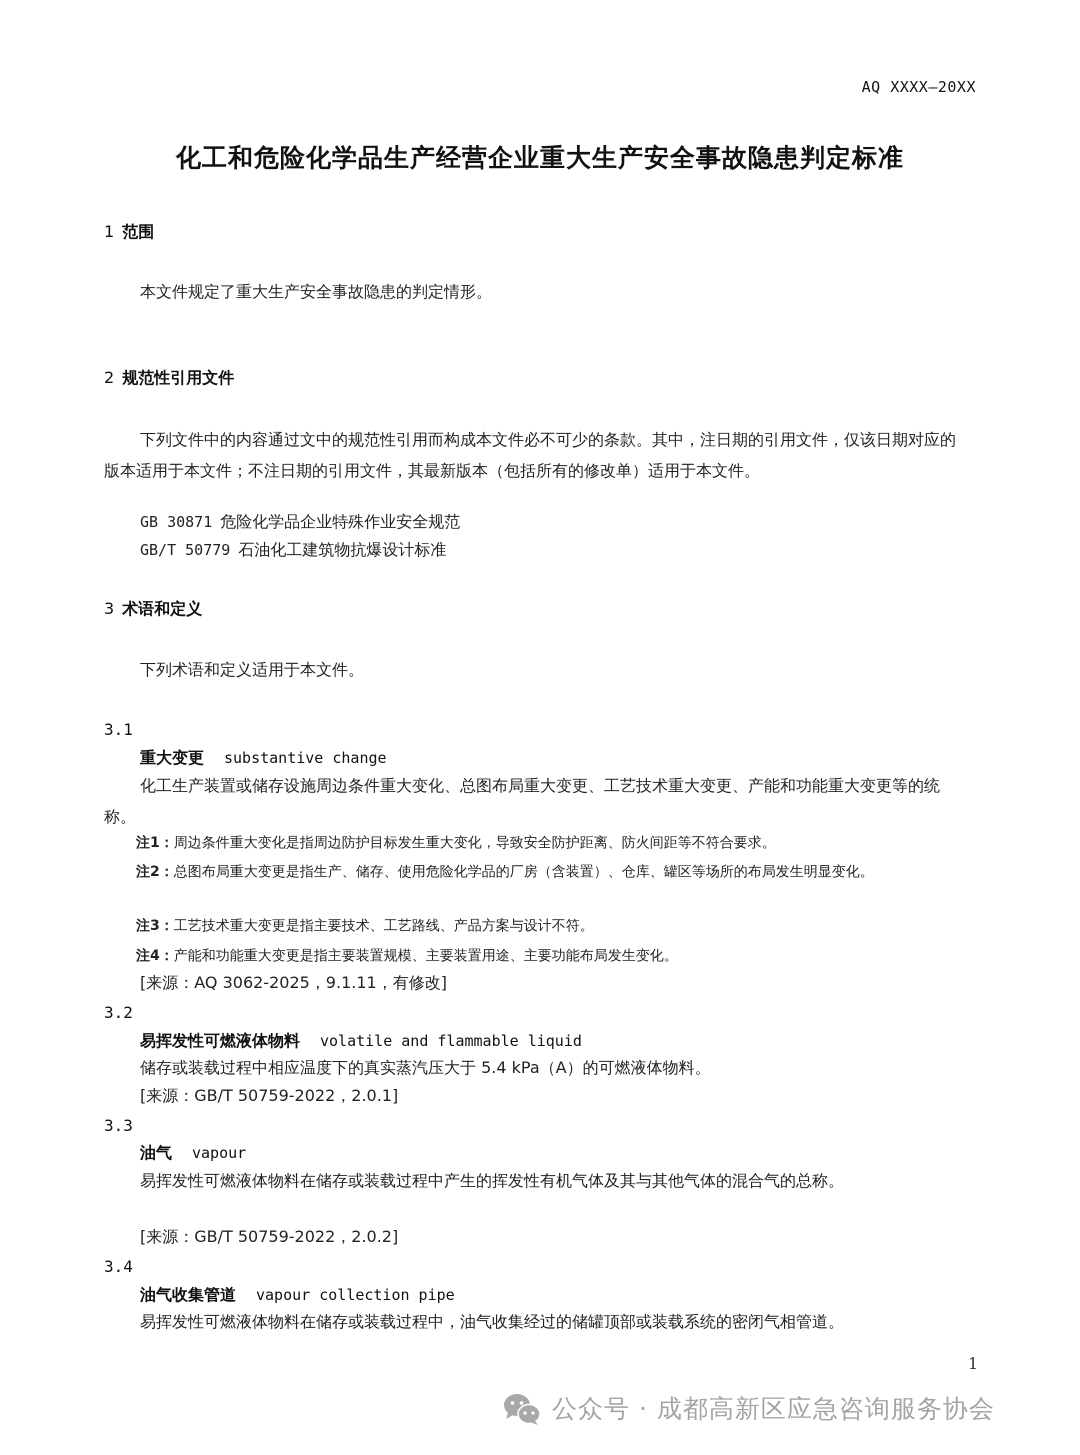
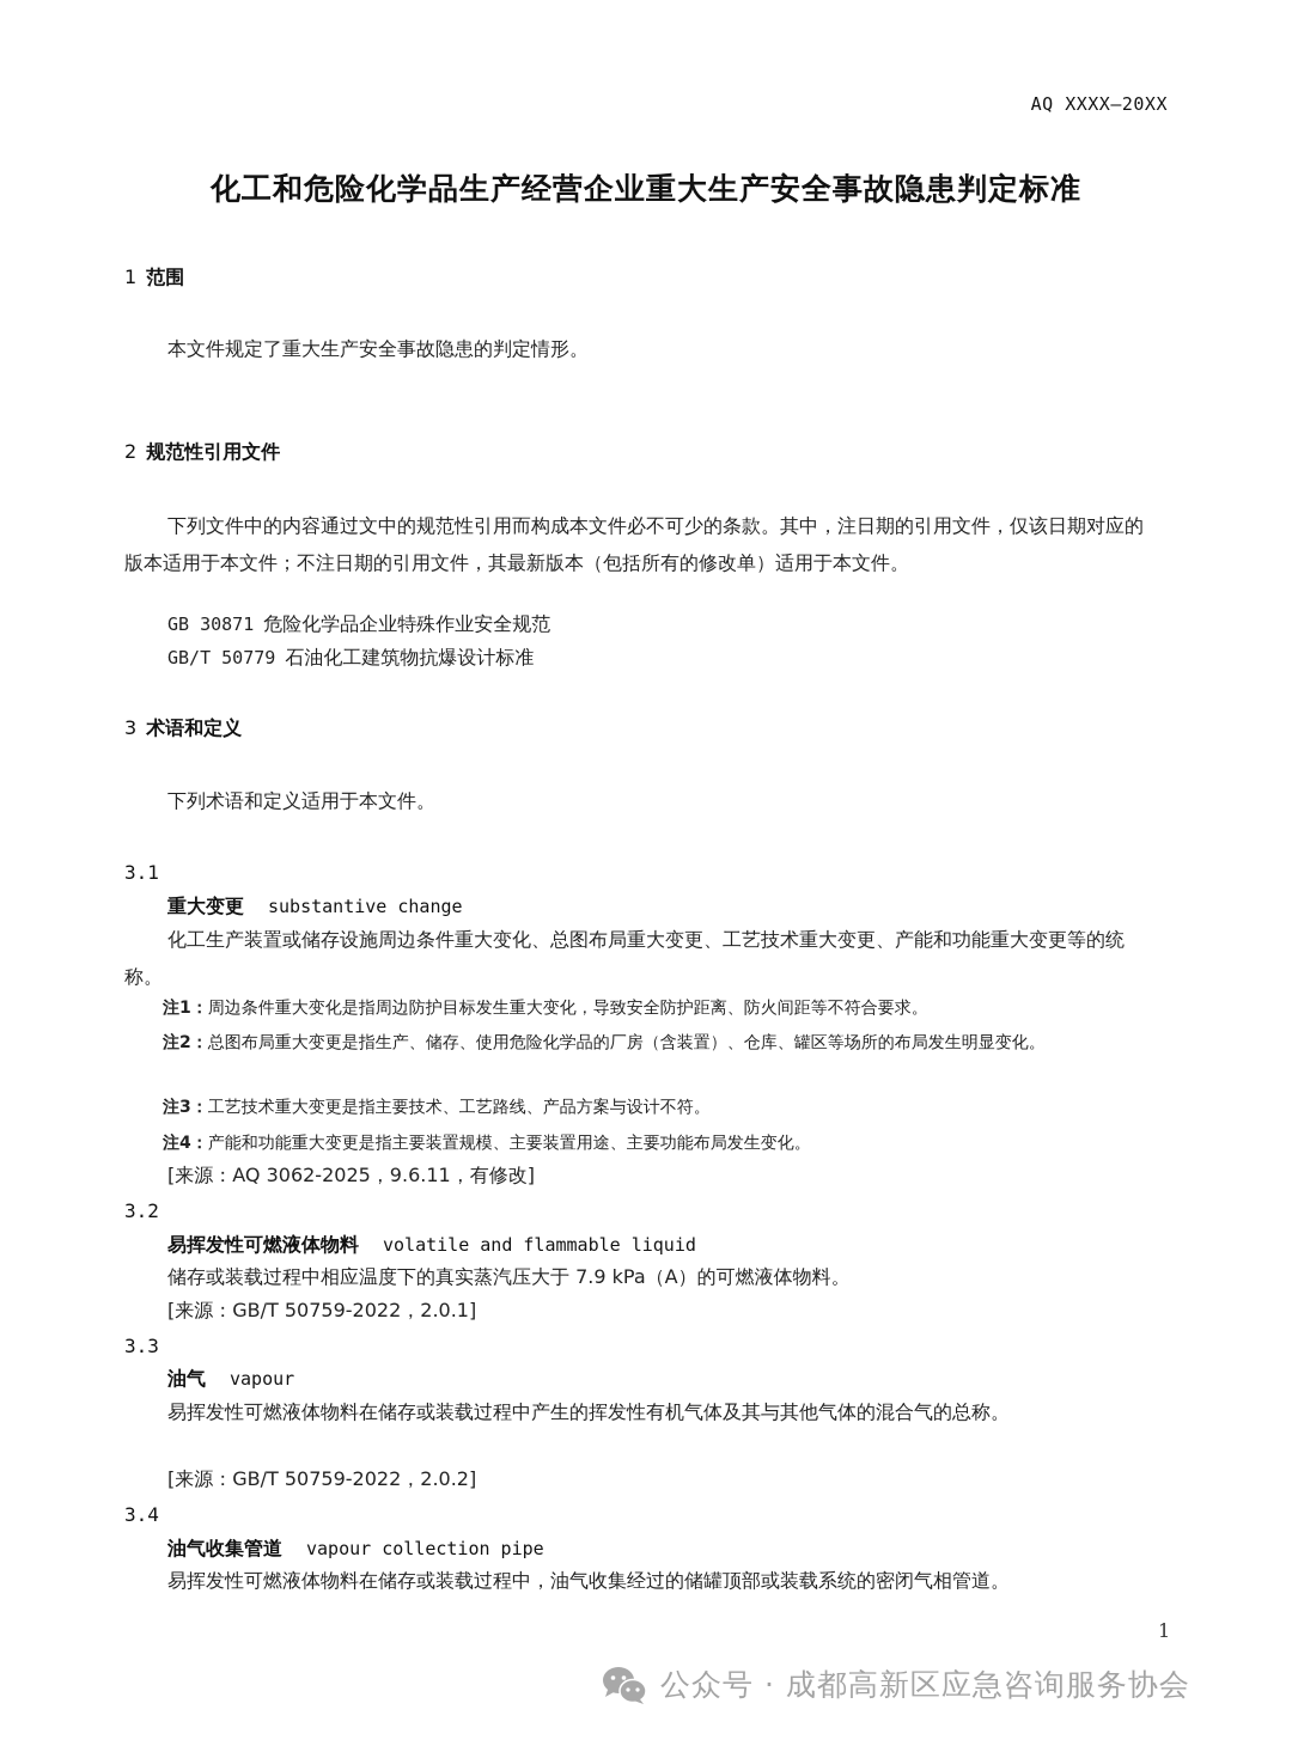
  AQ XXXX—20XX
  化工和危险化学品生产经营企业重大生产安全事故隐患判定标准
  1 范围
  本文件规定了重大生产安全事故隐患的判定情形。
  2 规范性引用文件
  下列文件中的内容通过文中的规范性引用而构成本文件必不可少的条款。其中，注日期的引用文件，仅该日期对应的版本适用于本文件；不注日期的引用文件，其最新版本（包括所有的修改单）适用于本文件。
  GB 30871 危险化学品企业特殊作业安全规范
  GB/T 50779 石油化工建筑物抗爆设计标准
  3 术语和定义
  下列术语和定义适用于本文件。
  3.1
  重大变更 substantive change
  化工生产装置或储存设施周边条件重大变化、总图布局重大变更、工艺技术重大变更、产能和功能重大变更等的统称。
  注1：周边条件重大变化是指周边防护目标发生重大变化，导致安全防护距离、防火间距等不符合要求。
  注2：总图布局重大变更是指生产、储存、使用危险化学品的厂房（含装置）、仓库、罐区等场所的布局发生明显变化。
  注3：工艺技术重大变更是指主要技术、工艺路线、产品方案与设计不符。
  注4：产能和功能重大变更是指主要装置规模、主要装置用途、主要功能布局发生变化。
- [来源：AQ 3062-2025，9.1.11，有修改]
+ [来源：AQ 3062-2025，9.6.11，有修改]
  3.2
  易挥发性可燃液体物料 volatile and flammable liquid
- 储存或装载过程中相应温度下的真实蒸汽压大于 5.4 kPa（A）的可燃液体物料。
+ 储存或装载过程中相应温度下的真实蒸汽压大于 7.9 kPa（A）的可燃液体物料。
  [来源：GB/T 50759-2022，2.0.1]
  3.3
  油气 vapour
  易挥发性可燃液体物料在储存或装载过程中产生的挥发性有机气体及其与其他气体的混合气的总称。
  [来源：GB/T 50759-2022，2.0.2]
  3.4
  油气收集管道 vapour collection pipe
  易挥发性可燃液体物料在储存或装载过程中，油气收集经过的储罐顶部或装载系统的密闭气相管道。
  1
  公众号 · 成都高新区应急咨询服务协会
